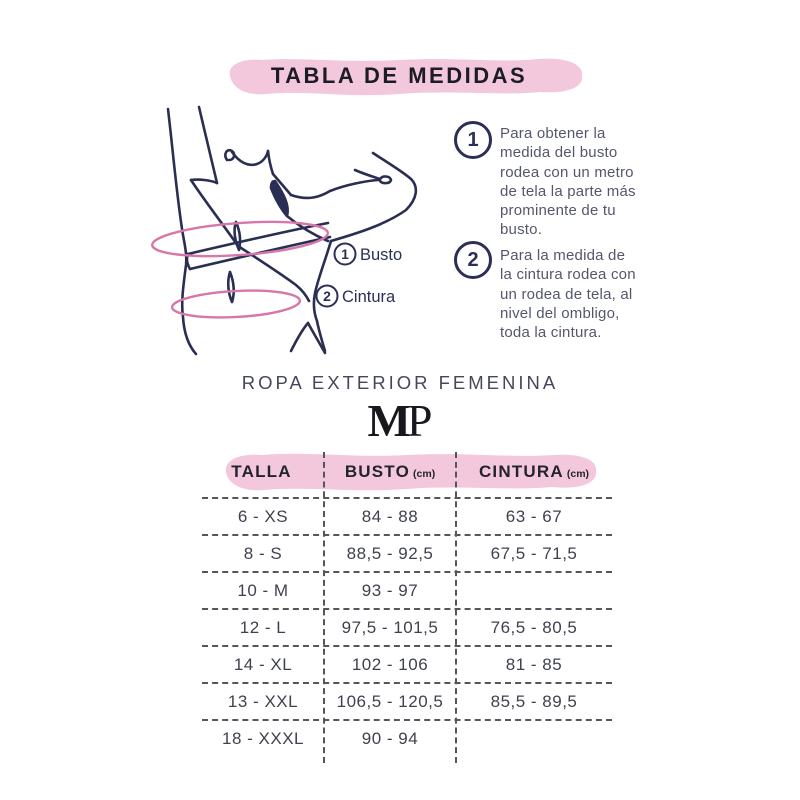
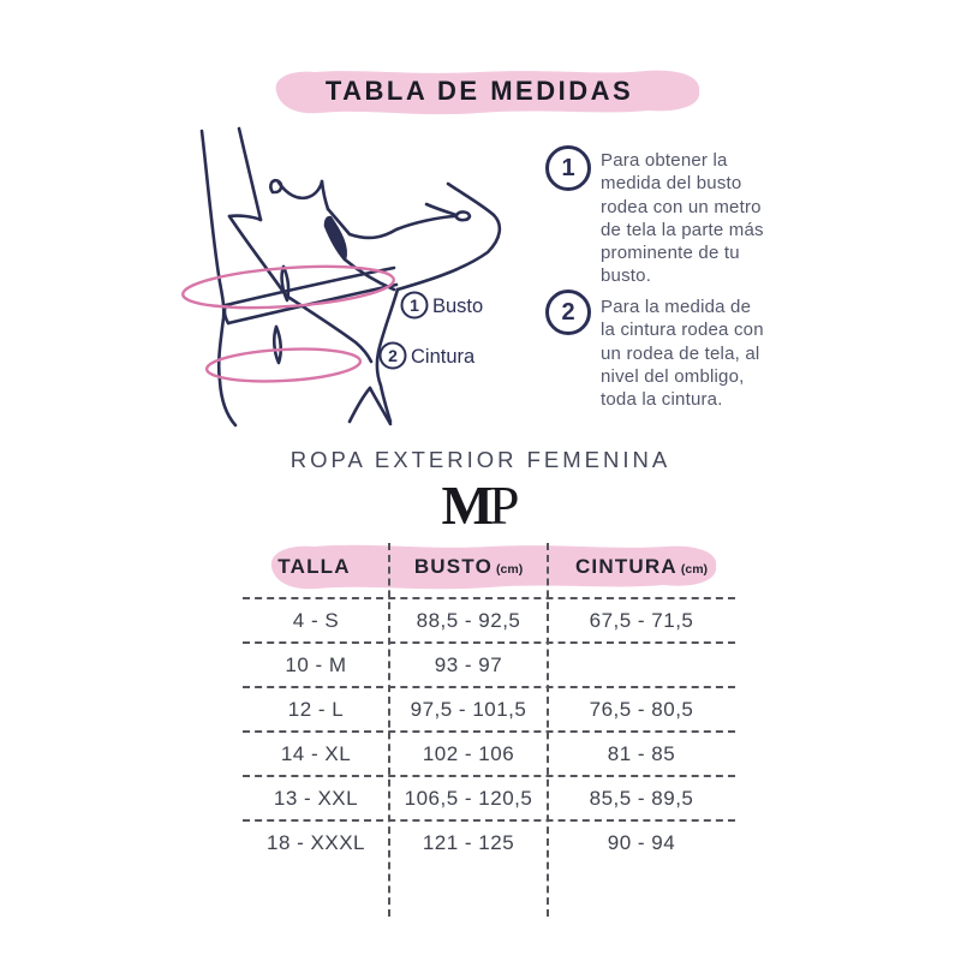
  TABLA DE MEDIDAS
  1
  Busto
  2
  Cintura
  1
  Para obtener la medida del busto rodea con un metro de tela la parte más prominente de tu busto.
  2
  Para la medida de la cintura rodea con un rodea de tela, al nivel del ombligo, toda la cintura.
  ROPA EXTERIOR FEMENINA
  MP
  TALLA
  BUSTO (cm)
  CINTURA (cm)
- 6 - XS
- 84 - 88
- 63 - 67
- 8 - S
+ 4 - S
  88,5 - 92,5
  67,5 - 71,5
  10 - M
  93 - 97
  12 - L
  97,5 - 101,5
  76,5 - 80,5
  14 - XL
  102 - 106
  81 - 85
  13 - XXL
  106,5 - 120,5
  85,5 - 89,5
  18 - XXXL
+ 121 - 125
  90 - 94
